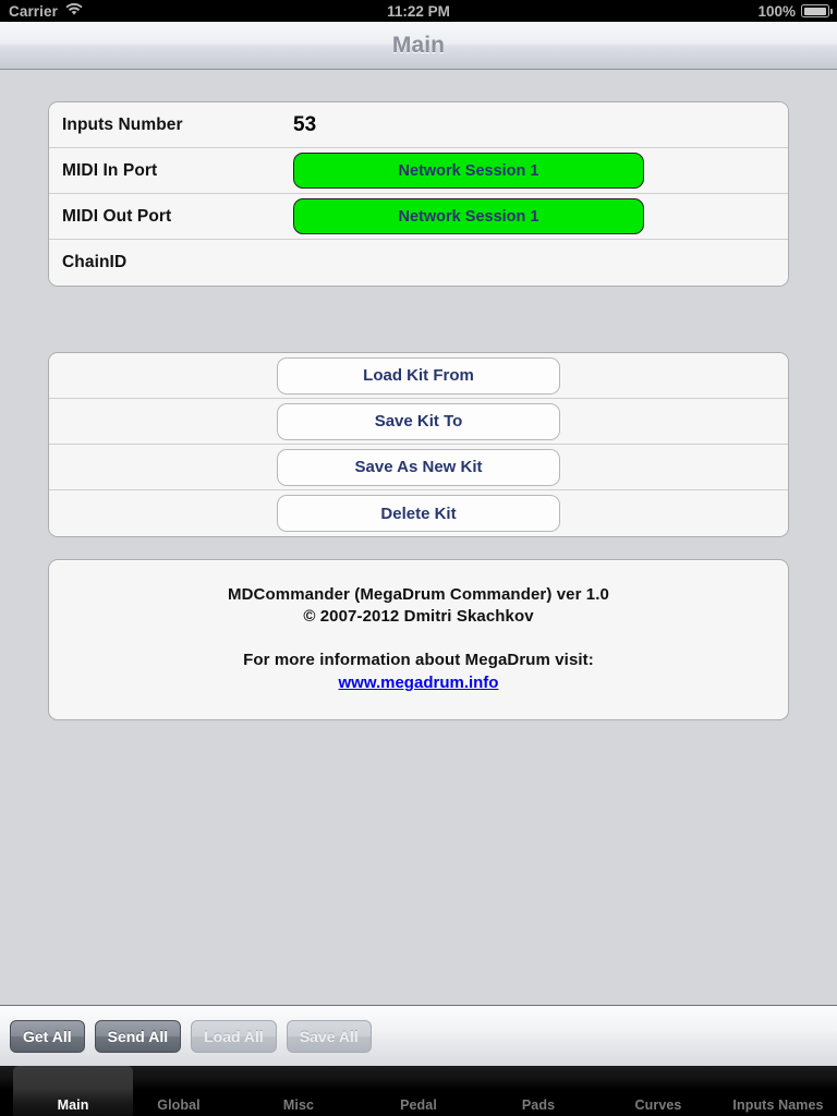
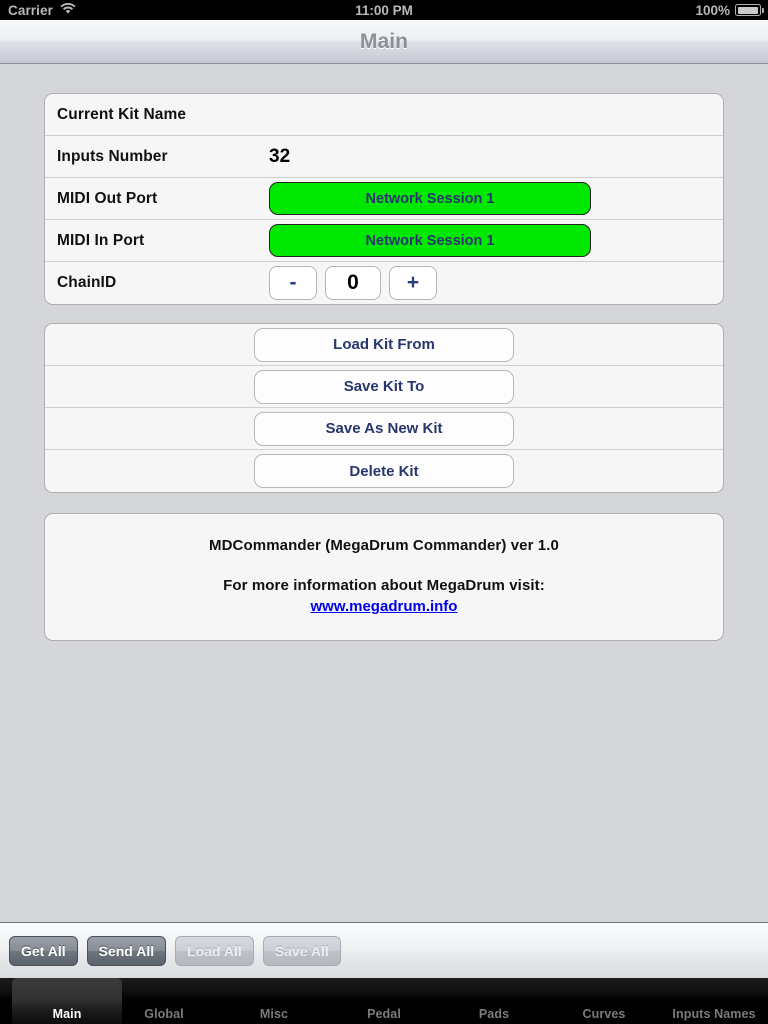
  Carrier
- 11:22 PM
+ 11:00 PM
  100%
  Main
+ Current Kit Name
  Inputs Number
- 53
+ 32
- MIDI In Port
+ MIDI Out Port
  Network Session 1
- MIDI Out Port
+ MIDI In Port
  Network Session 1
  ChainID
+ -
+ 0
+ +
  Load Kit From
  Save Kit To
  Save As New Kit
  Delete Kit
  MDCommander (MegaDrum Commander) ver 1.0
- © 2007-2012 Dmitri Skachkov
  For more information about MegaDrum visit:
  www.megadrum.info
  Get All
  Send All
  Load All
  Save All
  Main
  Global
  Misc
  Pedal
  Pads
  Curves
  Inputs Names
